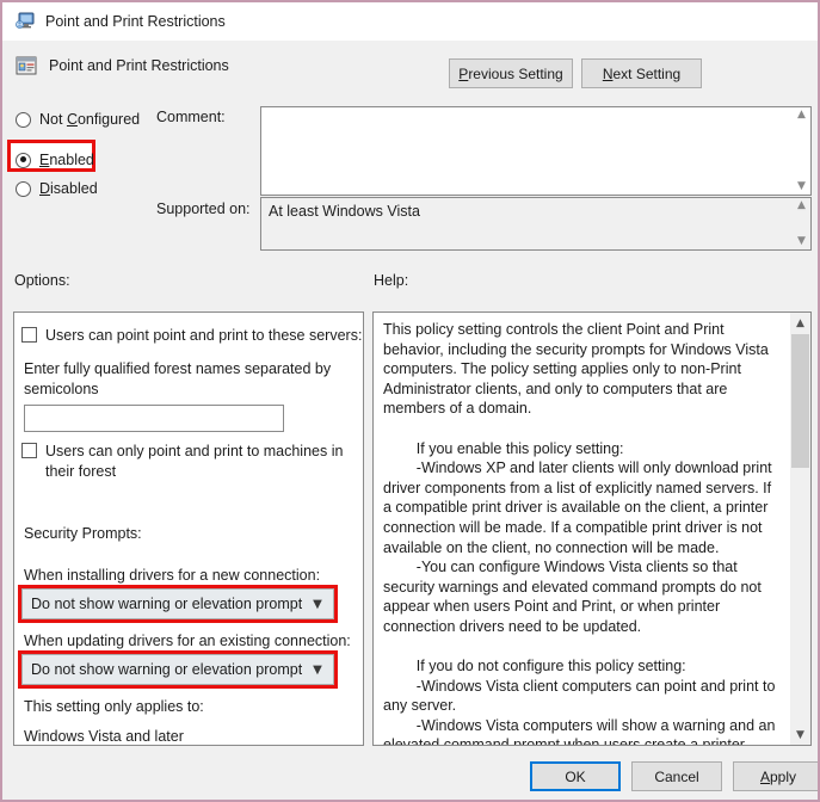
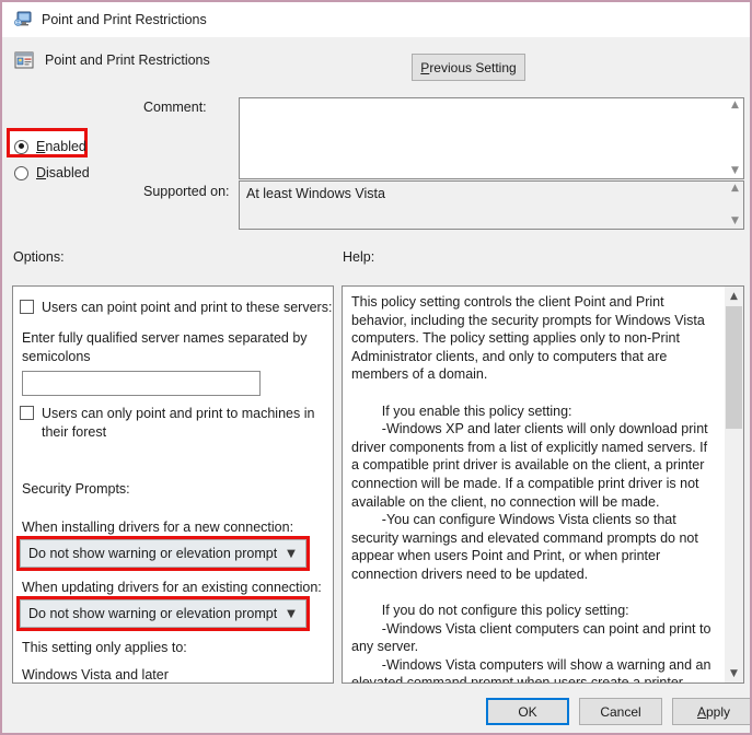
  Point and Print Restrictions
  Point and Print Restrictions
  P
  revious Setting
- N
- ext Setting
- Not Configured
  Enabled
  Disabled
  Comment:
  ▲
  ▼
  Supported on:
  At least Windows Vista
  ▲
  ▼
  Options:
  Help:
  Users can point point and print to these servers:
- Enter fully qualified forest names separated by semicolons
+ Enter fully qualified server names separated by semicolons
  Users can only point and print to machines in their forest
  Security Prompts:
  When installing drivers for a new connection:
  Do not show warning or elevation prompt
  ▼
  When updating drivers for an existing connection:
  Do not show warning or elevation prompt
  ▼
  This setting only applies to:
  Windows Vista and later
  This policy setting controls the client Point and Print behavior, including the security prompts for Windows Vista computers. The policy setting applies only to non-Print Administrator clients, and only to computers that are members of a domain.
  If you enable this policy setting:
  -Windows XP and later clients will only download print driver components from a list of explicitly named servers. If a compatible print driver is available on the client, a printer connection will be made. If a compatible print driver is not available on the client, no connection will be made.
  -You can configure Windows Vista clients so that security warnings and elevated command prompts do not appear when users Point and Print, or when printer connection drivers need to be updated.
  If you do not configure this policy setting:
  -Windows Vista client computers can point and print to any server.
  ▲
  ▼
  OK
  Cancel
  A
  pply
